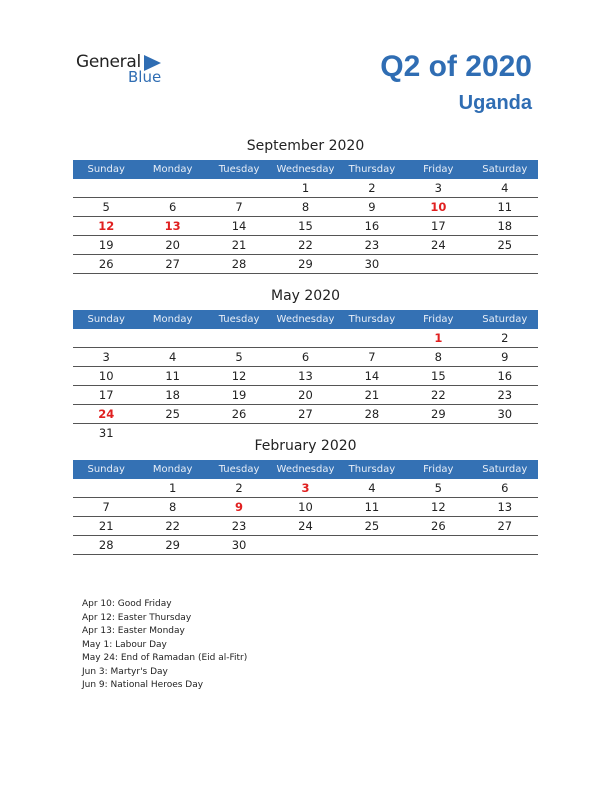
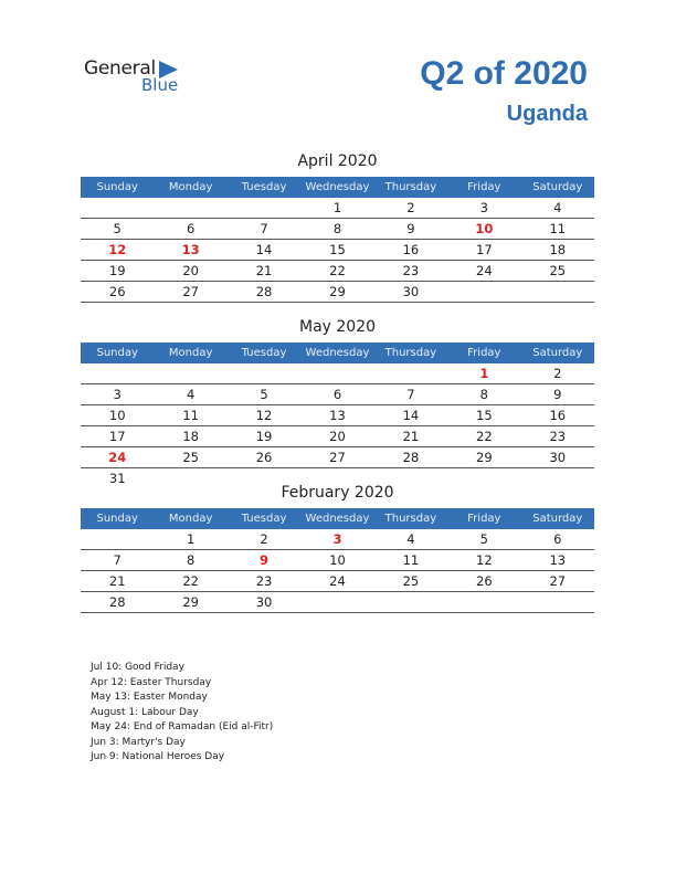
  General
  Blue
  Q2 of 2020
  Uganda
- September 2020
+ April 2020
  Sunday	Monday	Tuesday	Wednesday	Thursday	Friday	Saturday
  			1	2	3	4
  5	6	7	8	9	10	11
  12	13	14	15	16	17	18
  19	20	21	22	23	24	25
  26	27	28	29	30
  May 2020
  Sunday	Monday	Tuesday	Wednesday	Thursday	Friday	Saturday
  					1	2
  3	4	5	6	7	8	9
  10	11	12	13	14	15	16
  17	18	19	20	21	22	23
  24	25	26	27	28	29	30
  31
  February 2020
  Sunday	Monday	Tuesday	Wednesday	Thursday	Friday	Saturday
  	1	2	3	4	5	6
  7	8	9	10	11	12	13
  21	22	23	24	25	26	27
  28	29	30
- Apr 10: Good Friday
+ Jul 10: Good Friday
  Apr 12: Easter Thursday
- Apr 13: Easter Monday
+ May 13: Easter Monday
- May 1: Labour Day
+ August 1: Labour Day
  May 24: End of Ramadan (Eid al-Fitr)
  Jun 3: Martyr's Day
  Jun 9: National Heroes Day
